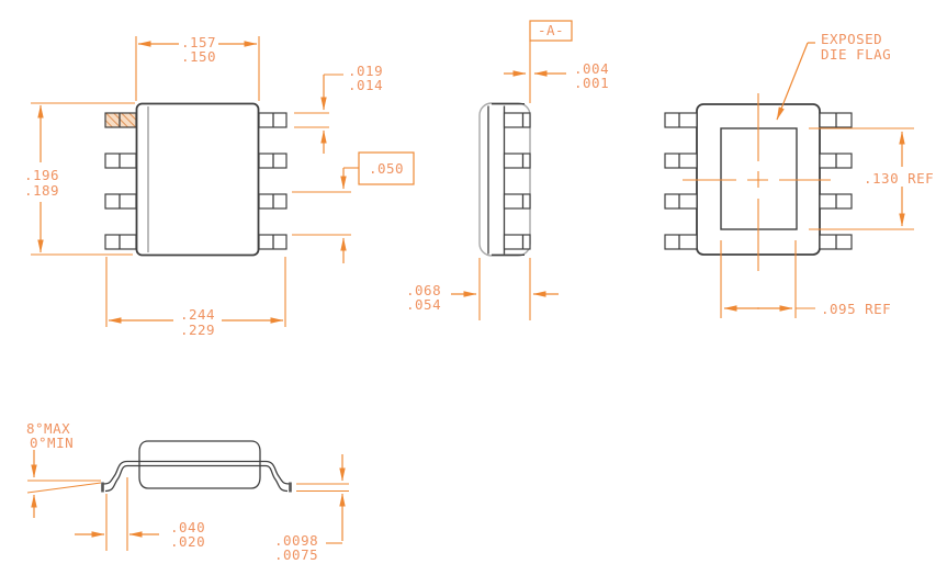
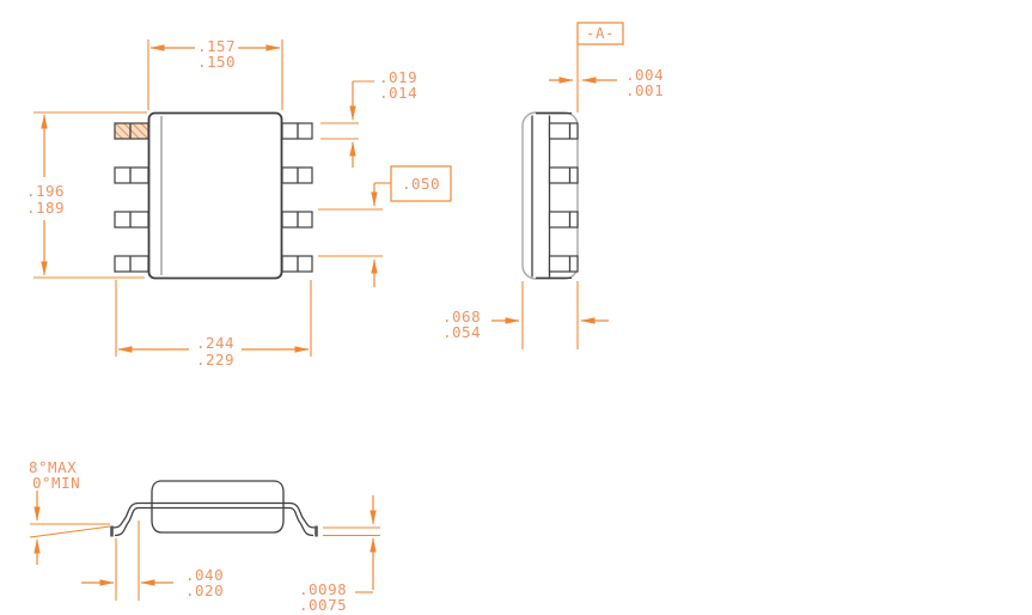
  .157
  .150
  .196
  .189
  .244
  .229
  .019
  .014
  .050
  -A-
  .004
  .001
  .068
  .054
- EXPOSED
- DIE FLAG
- .130 REF
- .095 REF
  8°MAX
  0°MIN
  .040
  .020
  .0098
  .0075
